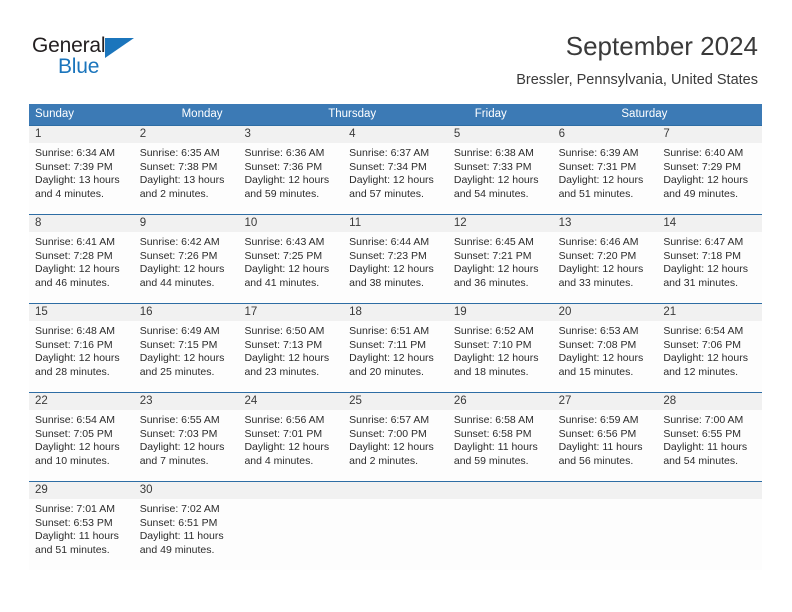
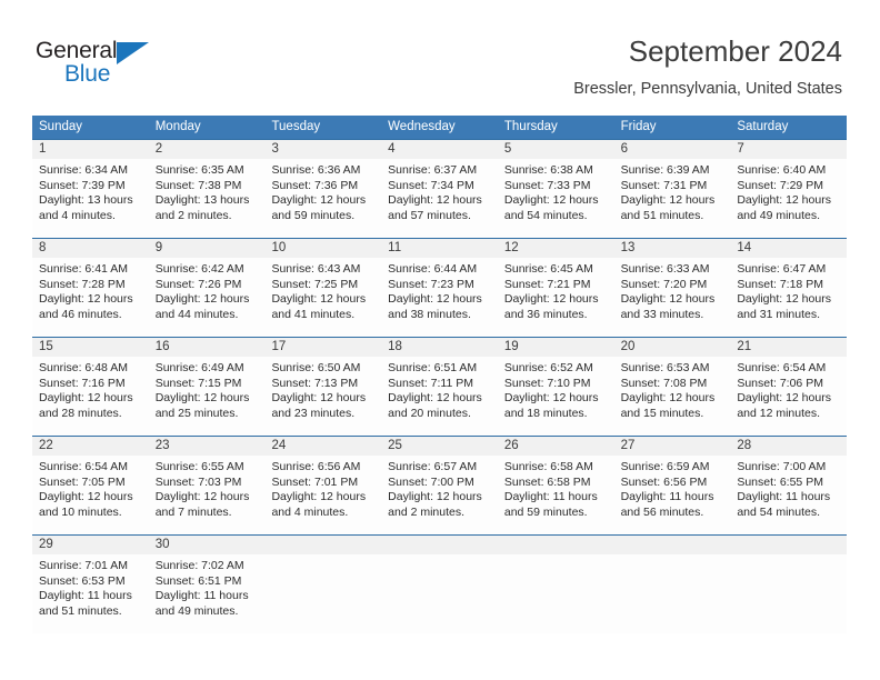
  General
  Blue
  September 2024
  Bressler, Pennsylvania, United States
  Sunday
  Monday
+ Tuesday
+ Wednesday
  Thursday
  Friday
  Saturday
  1
  2
  3
  4
  5
  6
  7
  Sunrise: 6:34 AM
  Sunset: 7:39 PM
  Daylight: 13 hours
  and 4 minutes.
  Sunrise: 6:35 AM
  Sunset: 7:38 PM
  Daylight: 13 hours
  and 2 minutes.
  Sunrise: 6:36 AM
  Sunset: 7:36 PM
  Daylight: 12 hours
  and 59 minutes.
  Sunrise: 6:37 AM
  Sunset: 7:34 PM
  Daylight: 12 hours
  and 57 minutes.
  Sunrise: 6:38 AM
  Sunset: 7:33 PM
  Daylight: 12 hours
  and 54 minutes.
  Sunrise: 6:39 AM
  Sunset: 7:31 PM
  Daylight: 12 hours
  and 51 minutes.
  Sunrise: 6:40 AM
  Sunset: 7:29 PM
  Daylight: 12 hours
  and 49 minutes.
  8
  9
  10
  11
  12
  13
  14
  Sunrise: 6:41 AM
  Sunset: 7:28 PM
  Daylight: 12 hours
  and 46 minutes.
  Sunrise: 6:42 AM
  Sunset: 7:26 PM
  Daylight: 12 hours
  and 44 minutes.
  Sunrise: 6:43 AM
  Sunset: 7:25 PM
  Daylight: 12 hours
  and 41 minutes.
  Sunrise: 6:44 AM
  Sunset: 7:23 PM
  Daylight: 12 hours
  and 38 minutes.
  Sunrise: 6:45 AM
  Sunset: 7:21 PM
  Daylight: 12 hours
  and 36 minutes.
- Sunrise: 6:46 AM
+ Sunrise: 6:33 AM
  Sunset: 7:20 PM
  Daylight: 12 hours
  and 33 minutes.
  Sunrise: 6:47 AM
  Sunset: 7:18 PM
  Daylight: 12 hours
  and 31 minutes.
  15
  16
  17
  18
  19
  20
  21
  Sunrise: 6:48 AM
  Sunset: 7:16 PM
  Daylight: 12 hours
  and 28 minutes.
  Sunrise: 6:49 AM
  Sunset: 7:15 PM
  Daylight: 12 hours
  and 25 minutes.
  Sunrise: 6:50 AM
  Sunset: 7:13 PM
  Daylight: 12 hours
  and 23 minutes.
  Sunrise: 6:51 AM
  Sunset: 7:11 PM
  Daylight: 12 hours
  and 20 minutes.
  Sunrise: 6:52 AM
  Sunset: 7:10 PM
  Daylight: 12 hours
  and 18 minutes.
  Sunrise: 6:53 AM
  Sunset: 7:08 PM
  Daylight: 12 hours
  and 15 minutes.
  Sunrise: 6:54 AM
  Sunset: 7:06 PM
  Daylight: 12 hours
  and 12 minutes.
  22
  23
  24
  25
  26
  27
  28
  Sunrise: 6:54 AM
  Sunset: 7:05 PM
  Daylight: 12 hours
  and 10 minutes.
  Sunrise: 6:55 AM
  Sunset: 7:03 PM
  Daylight: 12 hours
  and 7 minutes.
  Sunrise: 6:56 AM
  Sunset: 7:01 PM
  Daylight: 12 hours
  and 4 minutes.
  Sunrise: 6:57 AM
  Sunset: 7:00 PM
  Daylight: 12 hours
  and 2 minutes.
  Sunrise: 6:58 AM
  Sunset: 6:58 PM
  Daylight: 11 hours
  and 59 minutes.
  Sunrise: 6:59 AM
  Sunset: 6:56 PM
  Daylight: 11 hours
  and 56 minutes.
  Sunrise: 7:00 AM
  Sunset: 6:55 PM
  Daylight: 11 hours
  and 54 minutes.
  29
  30
  Sunrise: 7:01 AM
  Sunset: 6:53 PM
  Daylight: 11 hours
  and 51 minutes.
  Sunrise: 7:02 AM
  Sunset: 6:51 PM
  Daylight: 11 hours
  and 49 minutes.
